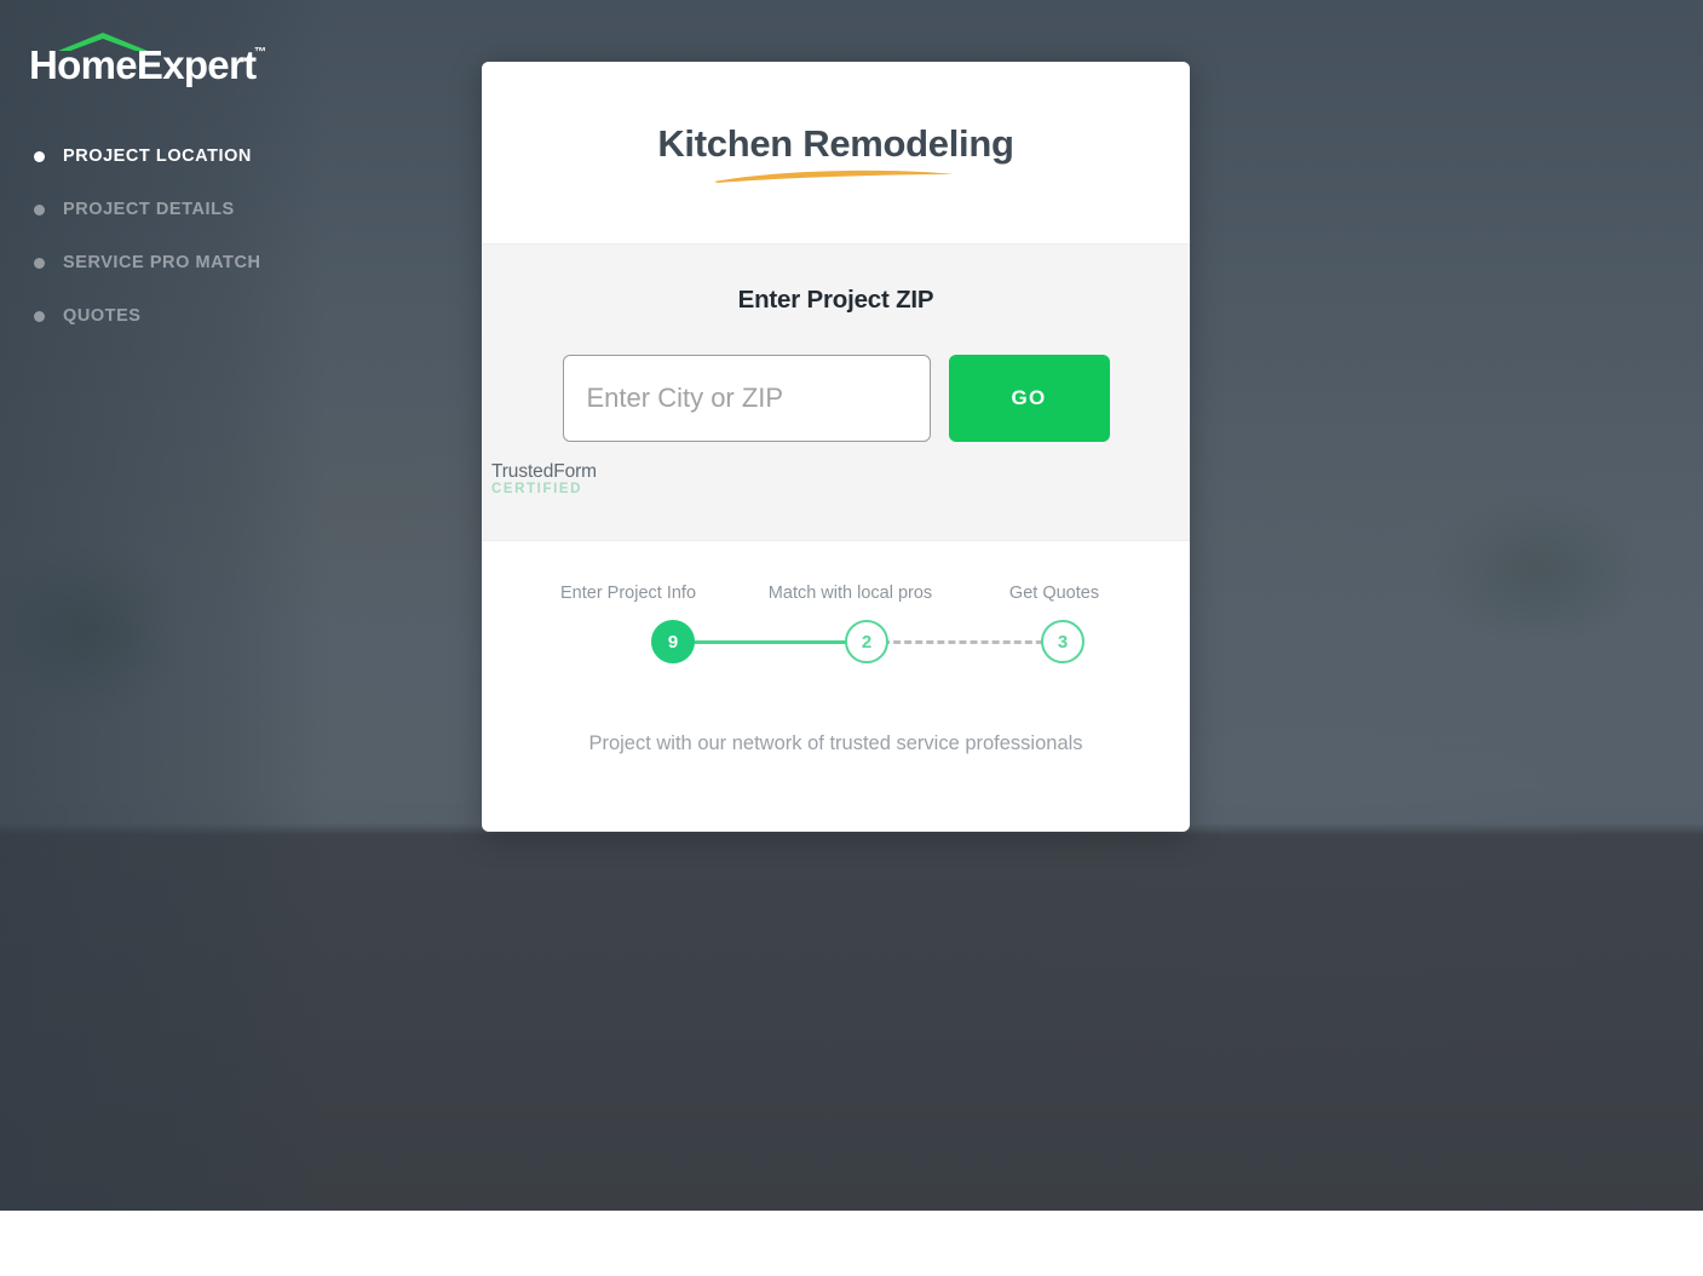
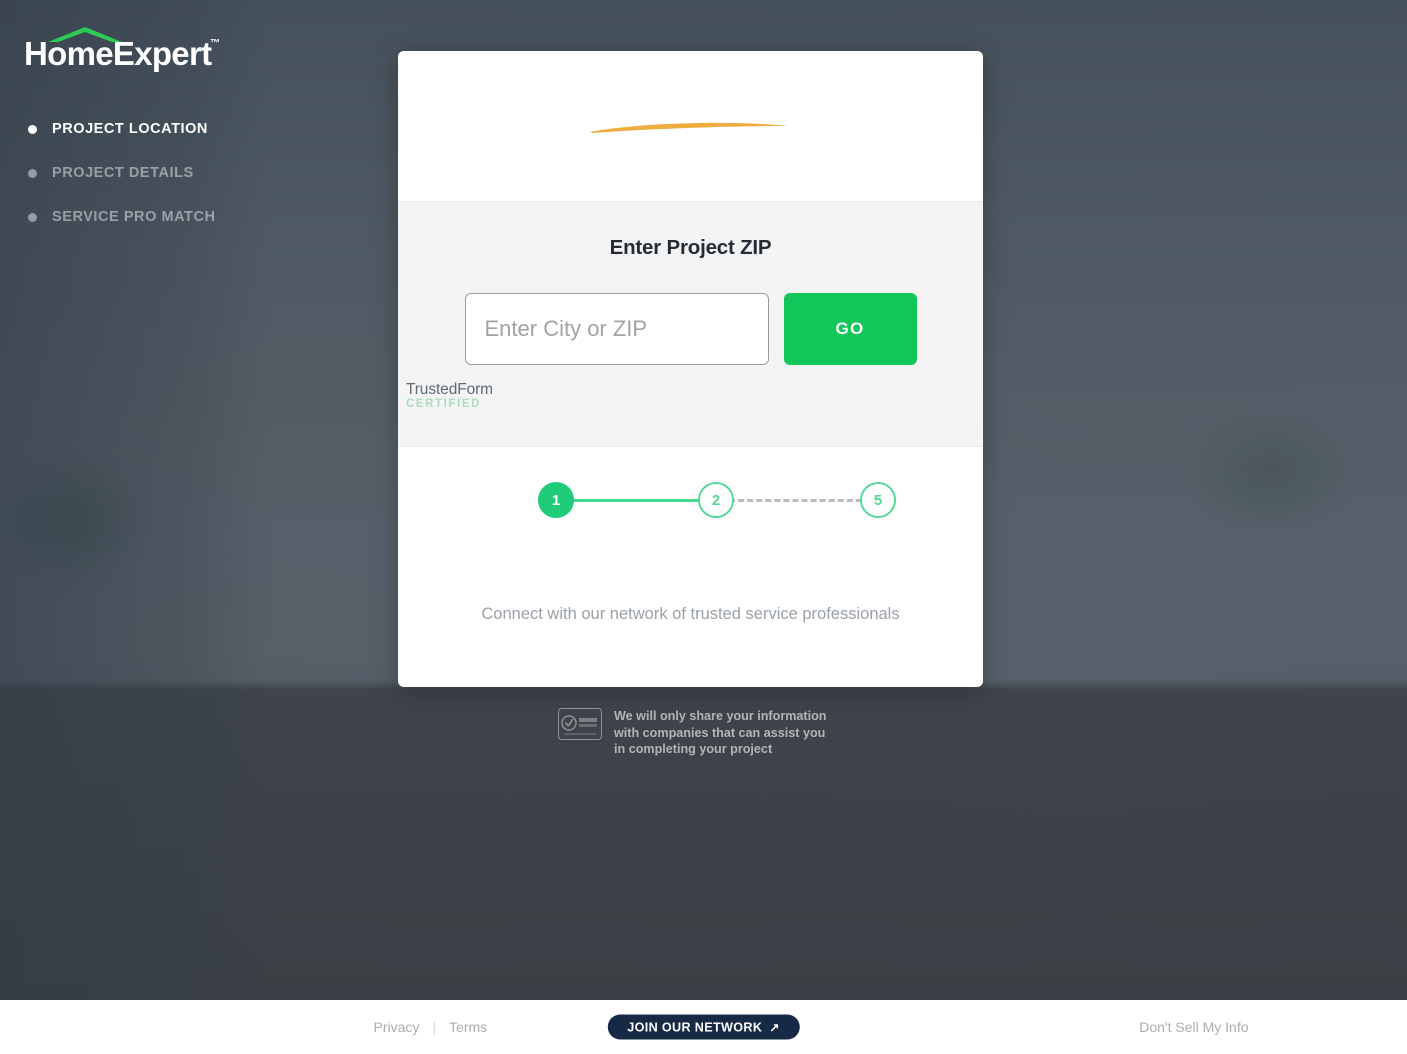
  HomeExpert
  ™
  PROJECT LOCATION
  PROJECT DETAILS
  SERVICE PRO MATCH
- QUOTES
- Kitchen Remodeling
  Enter Project ZIP
  Enter City or ZIP
  GO
  TrustedForm
  CERTIFIED
- Enter Project Info
- Match with local pros
- Get Quotes
- 9
+ 1
  2
- 3
+ 5
- Project with our network of trusted service professionals
+ Connect with our network of trusted service professionals
+ We will only share your information
+ with companies that can assist you
+ in completing your project
+ Privacy
+ |
+ Terms
+ JOIN OUR NETWORK
+ ↗
+ Don't Sell My Info
